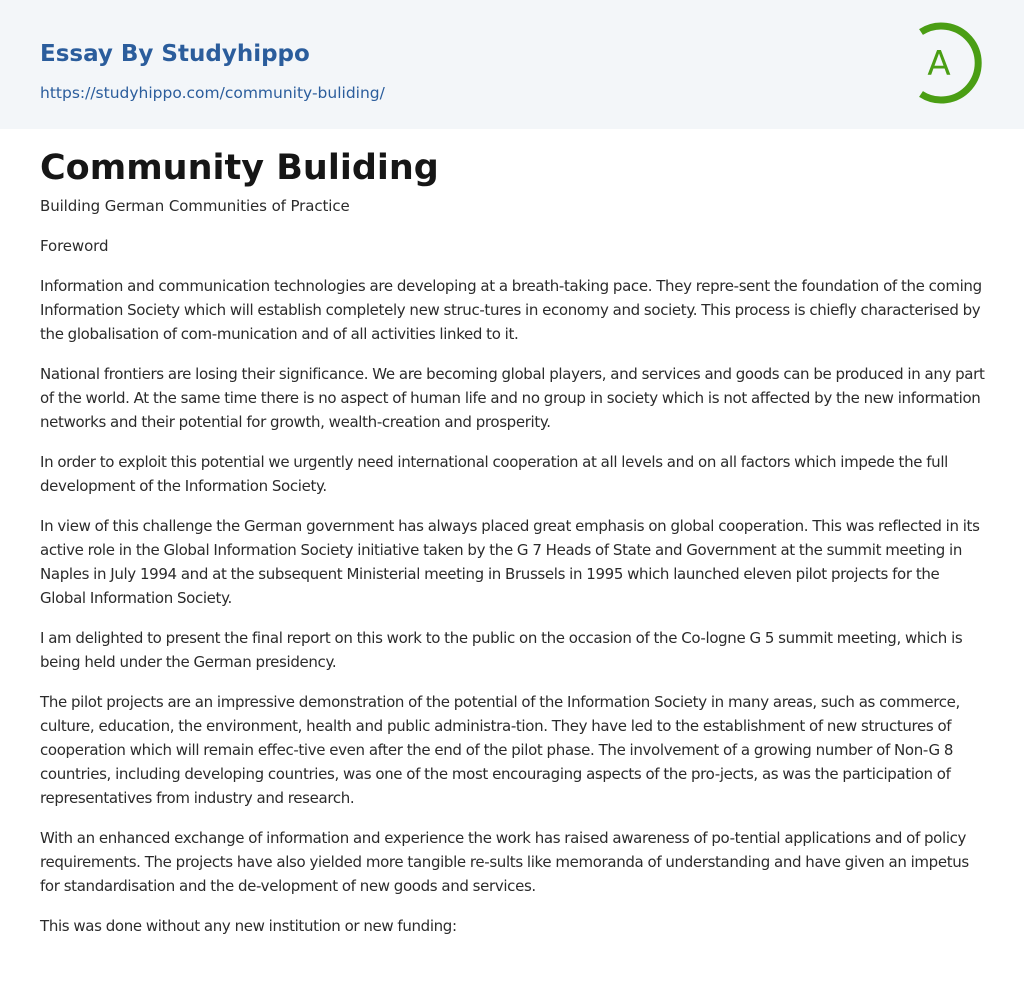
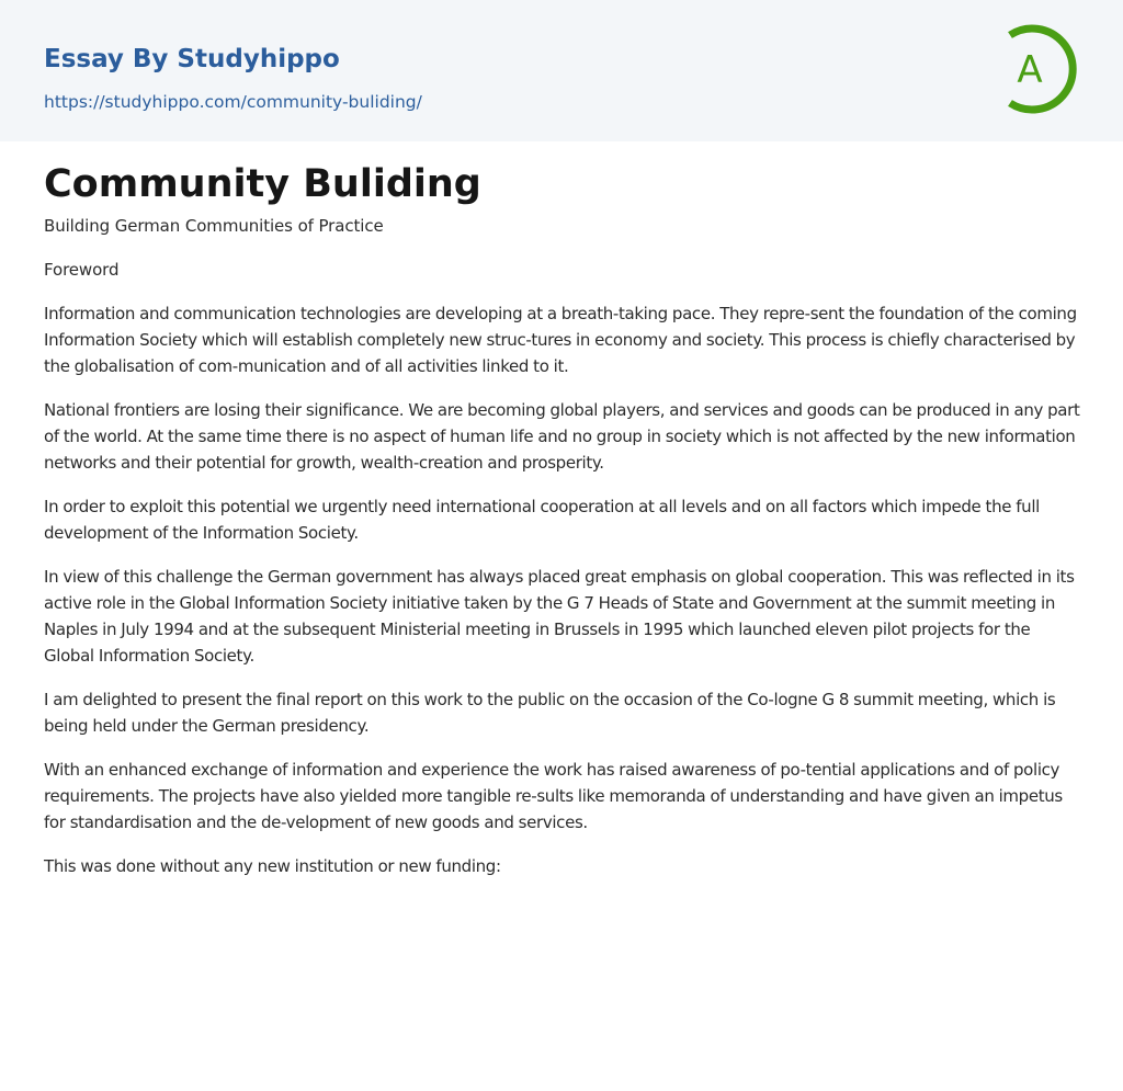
  Essay By Studyhippo
  https://studyhippo.com/community-buliding/
  A
  Community Buliding
  Building German Communities of Practice
  Foreword
  Information and communication technologies are developing at a breath-taking pace. They repre-sent the foundation of the coming Information Society which will establish completely new struc-tures in economy and society. This process is chiefly characterised by the globalisation of com-munication and of all activities linked to it.
  National frontiers are losing their significance. We are becoming global players, and services and goods can be produced in any part of the world. At the same time there is no aspect of human life and no group in society which is not affected by the new information networks and their potential for growth, wealth-creation and prosperity.
  In order to exploit this potential we urgently need international cooperation at all levels and on all factors which impede the full development of the Information Society.
  In view of this challenge the German government has always placed great emphasis on global cooperation. This was reflected in its active role in the Global Information Society initiative taken by the G 7 Heads of State and Government at the summit meeting in Naples in July 1994 and at the subsequent Ministerial meeting in Brussels in 1995 which launched eleven pilot projects for the Global Information Society.
- I am delighted to present the final report on this work to the public on the occasion of the Co-logne G 5 summit meeting, which is being held under the German presidency.
+ I am delighted to present the final report on this work to the public on the occasion of the Co-logne G 8 summit meeting, which is being held under the German presidency.
- The pilot projects are an impressive demonstration of the potential of the Information Society in many areas, such as commerce, culture, education, the environment, health and public administra-tion. They have led to the establishment of new structures of cooperation which will remain effec-tive even after the end of the pilot phase. The involvement of a growing number of Non-G 8 countries, including developing countries, was one of the most encouraging aspects of the pro-jects, as was the participation of representatives from industry and research.
  With an enhanced exchange of information and experience the work has raised awareness of po-tential applications and of policy requirements. The projects have also yielded more tangible re-sults like memoranda of understanding and have given an impetus for standardisation and the de-velopment of new goods and services.
  This was done without any new institution or new funding:
